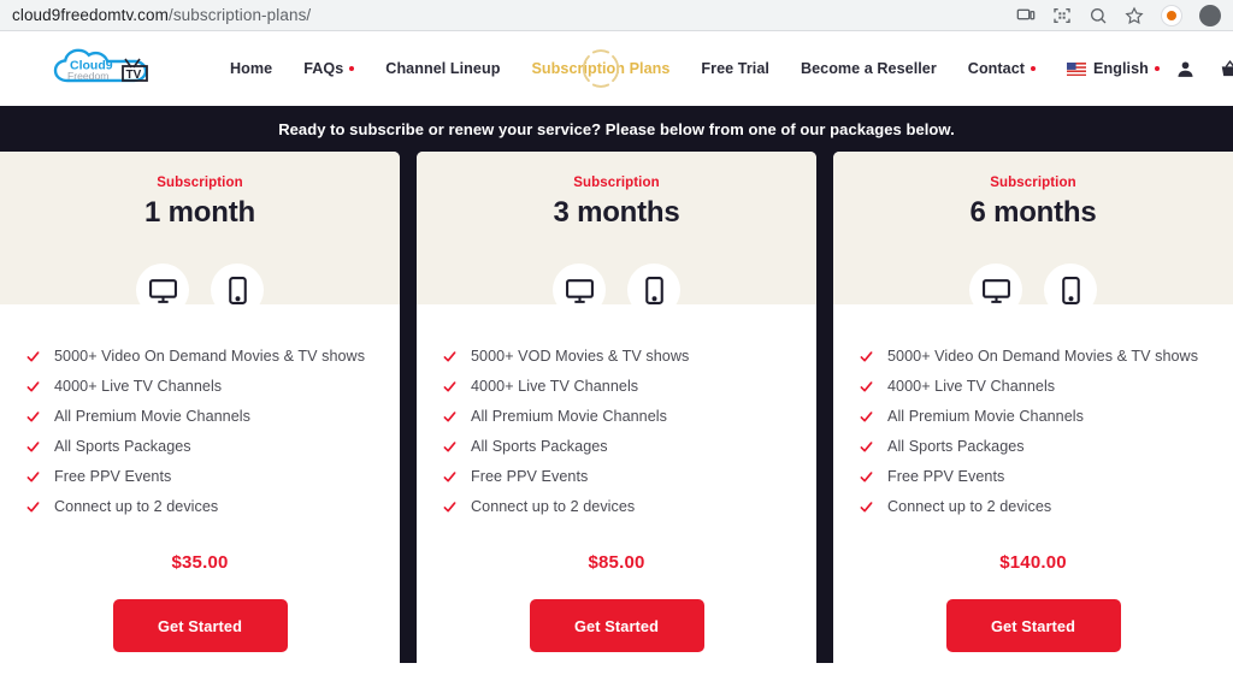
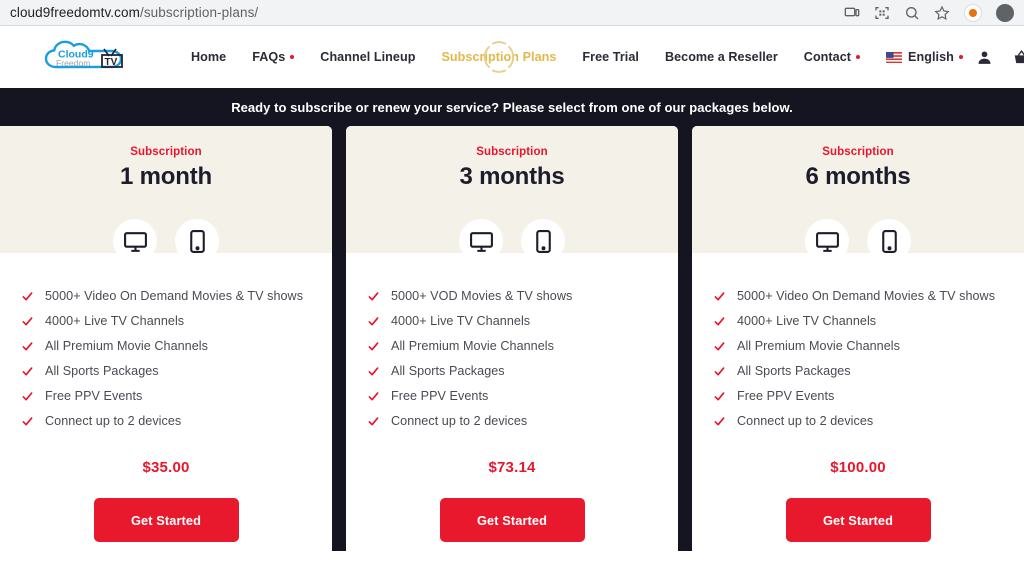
  cloud9freedomtv.com/subscription-plans/
  Cloud9
  Freedom
  TV
  Home
  FAQs
  Channel Lineup
  Subscription Plans
  Free Trial
  Become a Reseller
  Contact
  English
- Ready to subscribe or renew your service? Please below from one of our packages below.
+ Ready to subscribe or renew your service? Please select from one of our packages below.
  Subscription
  1 month
  5000+ Video On Demand Movies & TV shows
  4000+ Live TV Channels
  All Premium Movie Channels
  All Sports Packages
  Free PPV Events
  Connect up to 2 devices
  $35.00
  Get Started
  Subscription
  3 months
  5000+ VOD Movies & TV shows
  4000+ Live TV Channels
  All Premium Movie Channels
  All Sports Packages
  Free PPV Events
  Connect up to 2 devices
- $85.00
+ $73.14
  Get Started
  Subscription
  6 months
  5000+ Video On Demand Movies & TV shows
  4000+ Live TV Channels
  All Premium Movie Channels
  All Sports Packages
  Free PPV Events
  Connect up to 2 devices
- $140.00
+ $100.00
  Get Started
